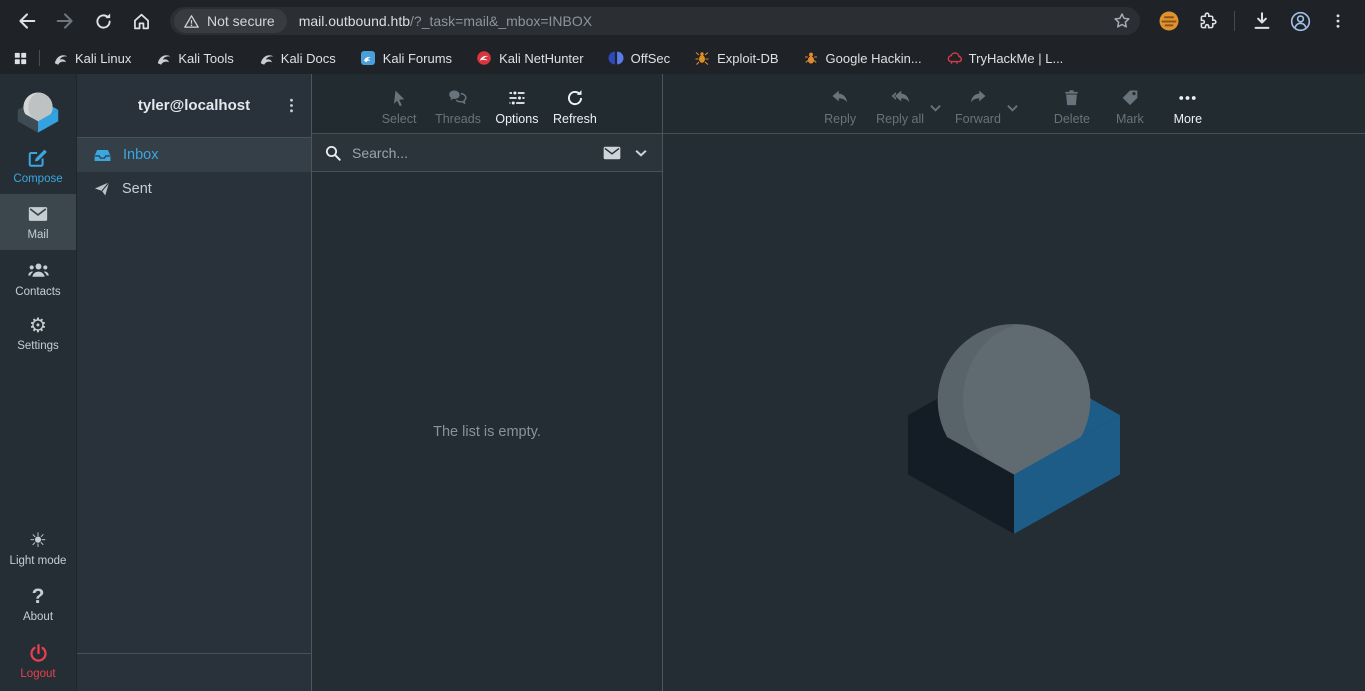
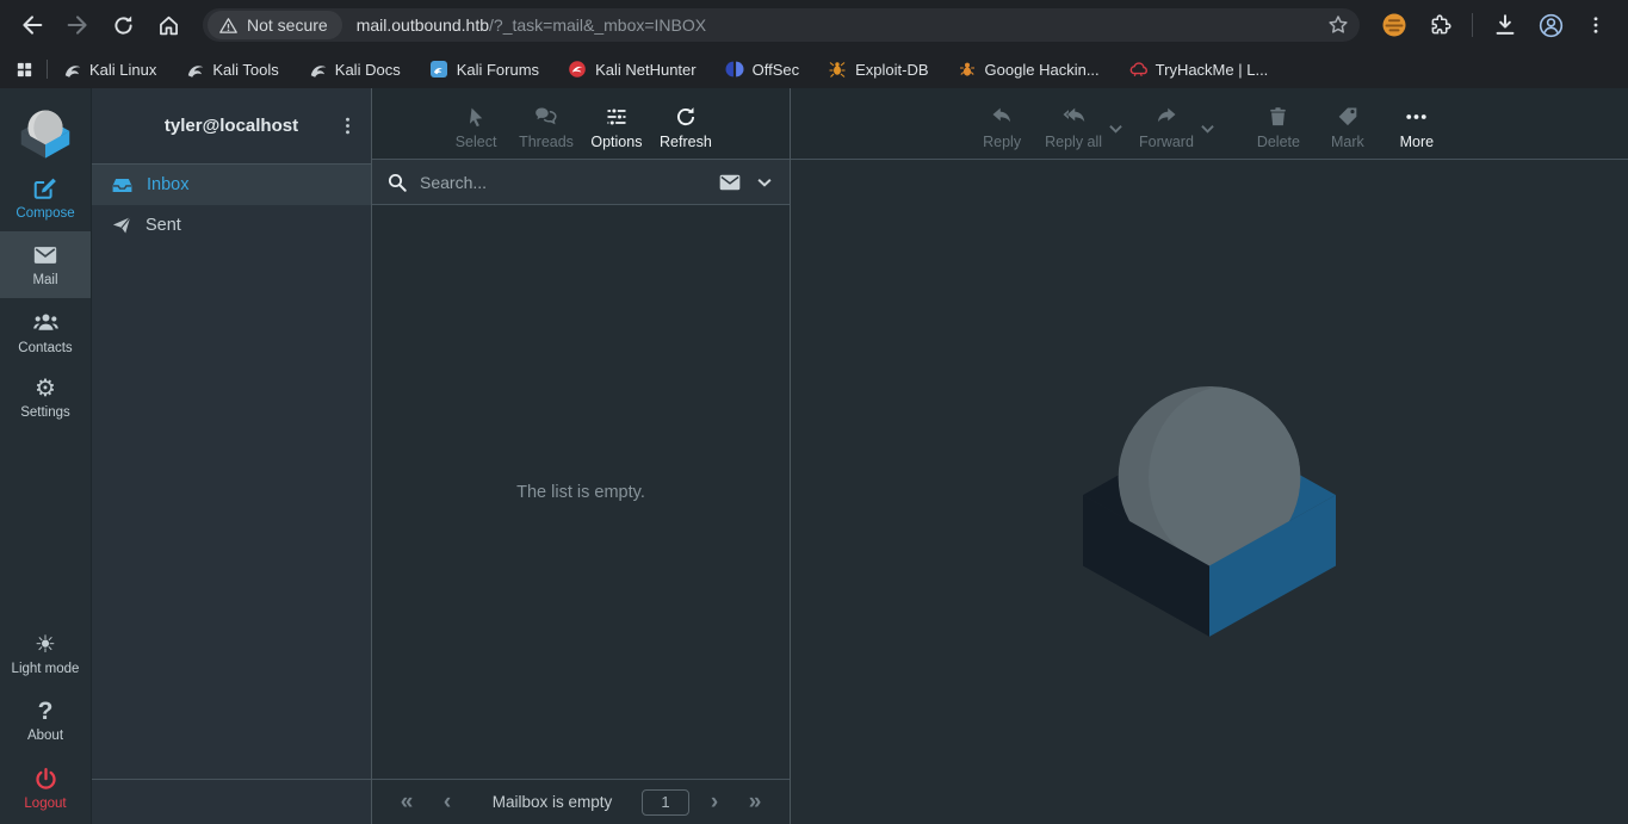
  Not secure
  mail.outbound.htb/?_task=mail&_mbox=INBOX
  Kali Linux
  Kali Tools
  Kali Docs
  Kali Forums
  Kali NetHunter
  OffSec
  Exploit-DB
  Google Hackin...
  TryHackMe | L...
  Compose
  Mail
  Contacts
  ⚙
  Settings
  ☀
  Light mode
  ?
  About
  Logout
  tyler@localhost
  Inbox
  Sent
  Select
  Threads
  Options
  Refresh
  Search...
  The list is empty.
+ «
+ ‹
+ Mailbox is empty
+ 1
+ ›
+ »
  Reply
  Reply all
  Forward
  Delete
  Mark
  More
